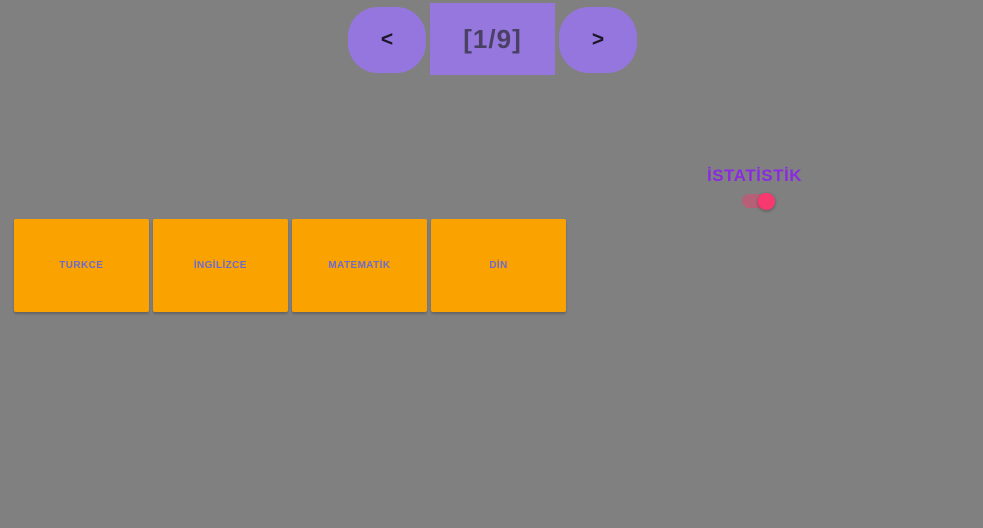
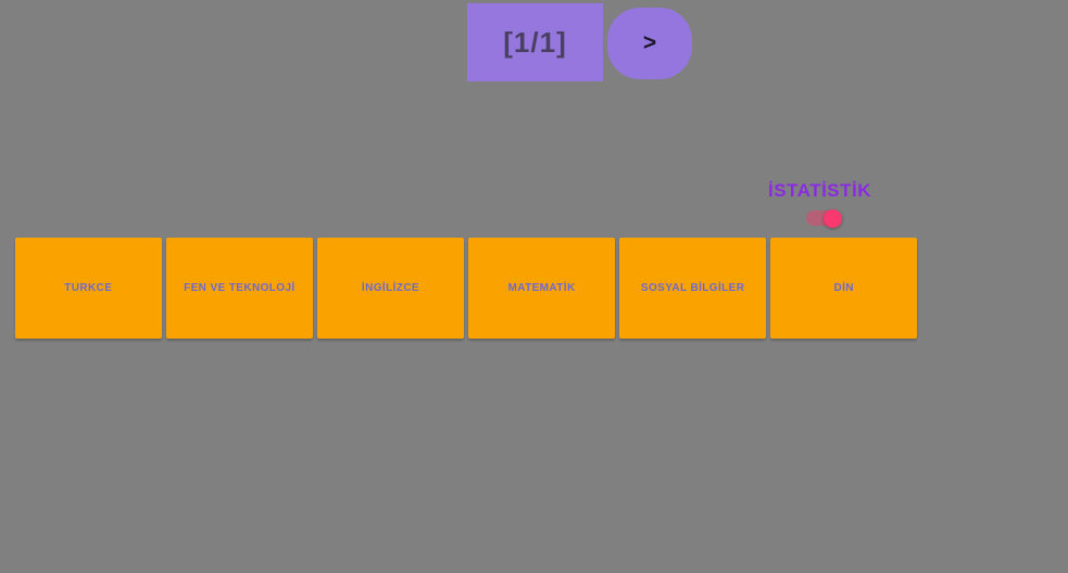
- <
- [1/9]
+ [1/1]
  >
  İSTATİSTİK
  TURKCE
+ FEN VE TEKNOLOJİ
  İNGİLİZCE
  MATEMATİK
+ SOSYAL BİLGİLER
  DİN
